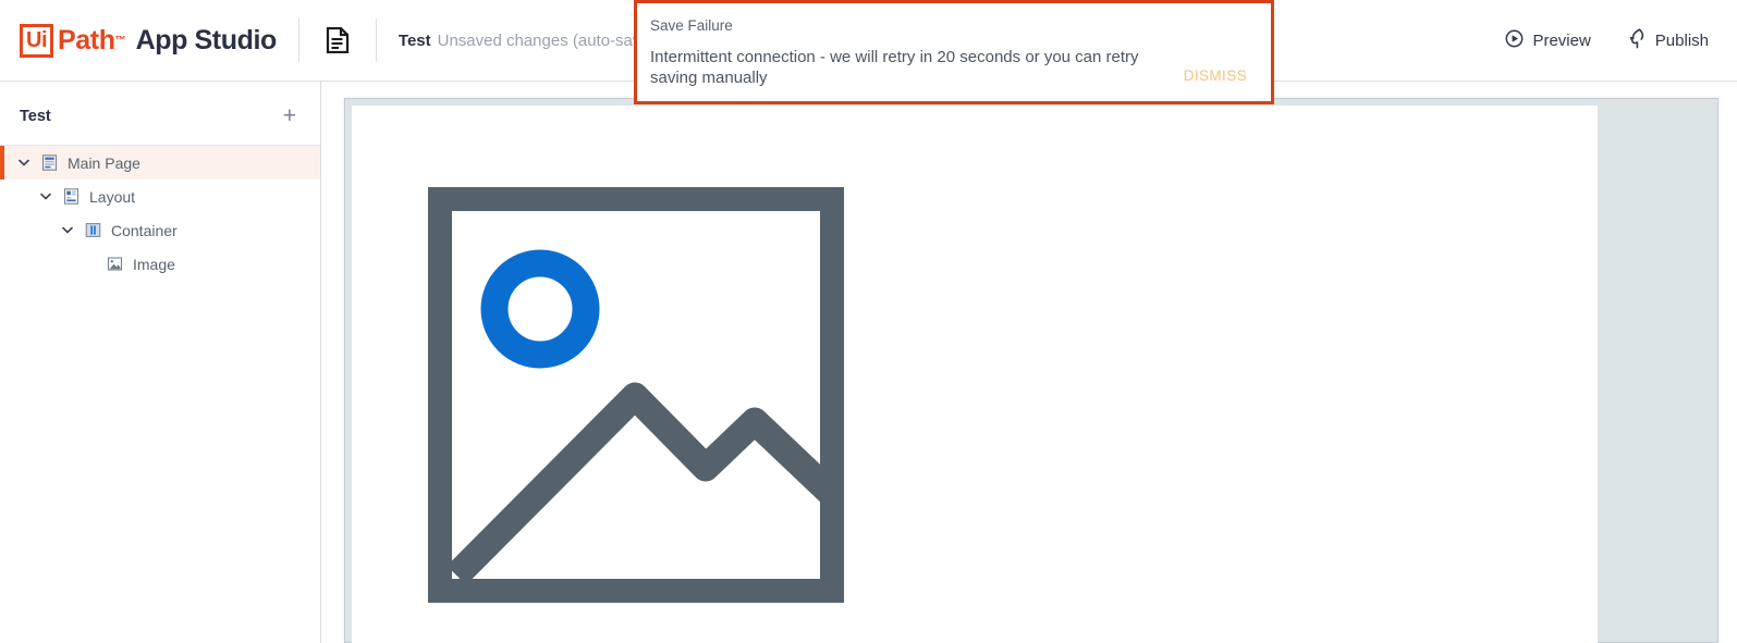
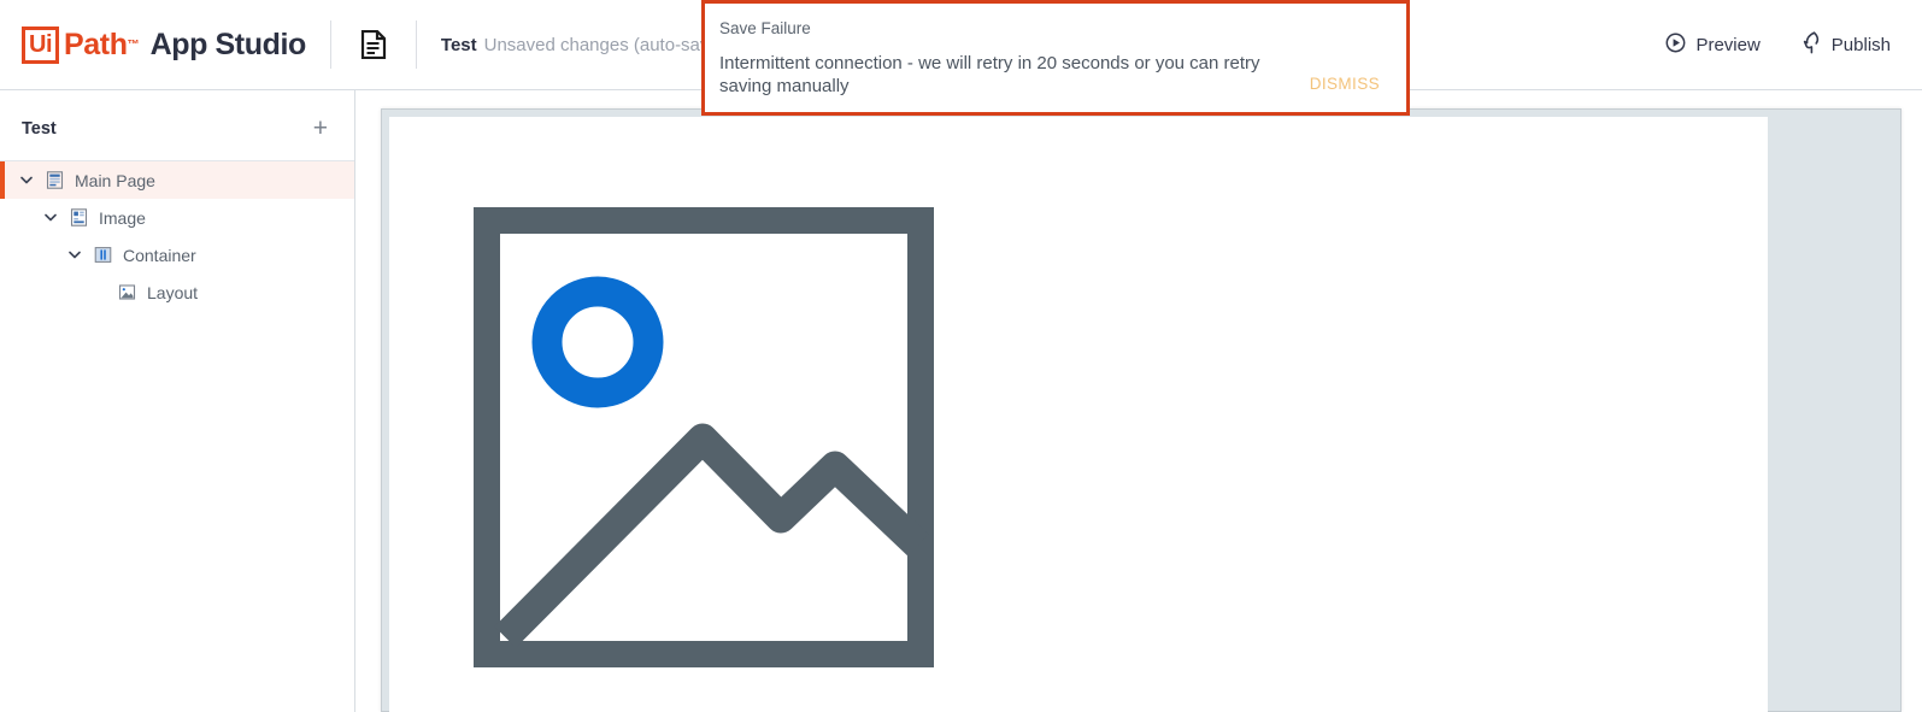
  Ui
  Path
  ™
  App Studio
  Test
  Unsaved changes (auto-sa
  Preview
  Publish
  Test
  +
  Main Page
- Layout
+ Image
  Container
- Image
+ Layout
  Save Failure
  Intermittent connection - we will retry in 20 seconds or you can retry saving manually
  DISMISS
